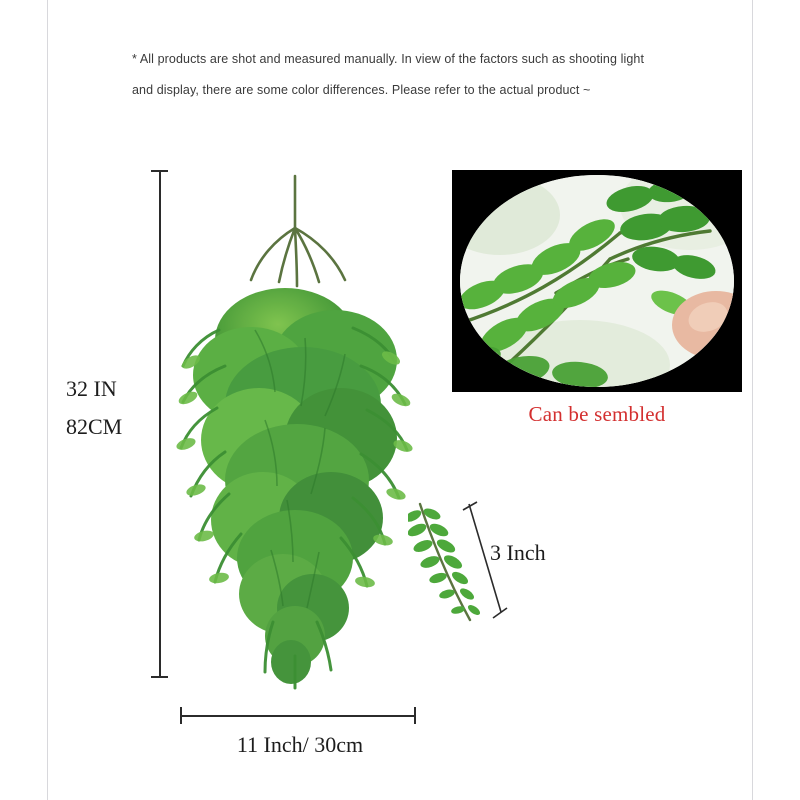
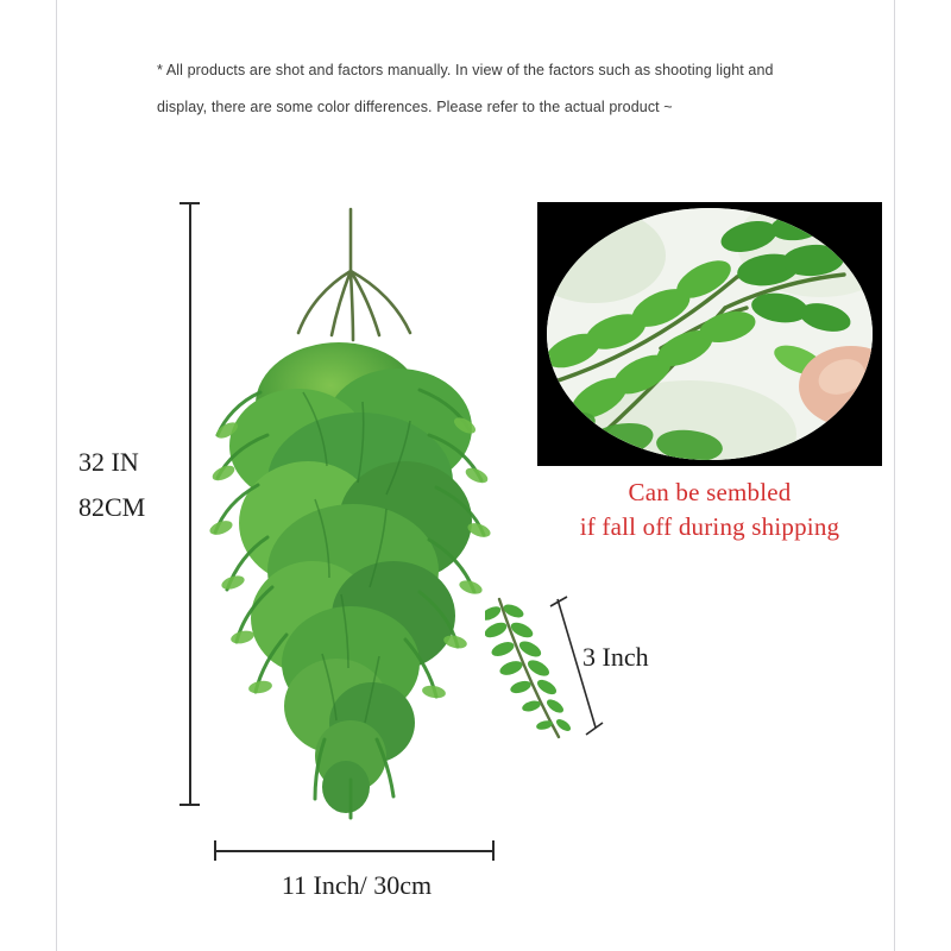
- * All products are shot and measured manually. In view of the factors such as shooting light and display, there are some color differences. Please refer to the actual product ~
+ * All products are shot and factors manually. In view of the factors such as shooting light and display, there are some color differences. Please refer to the actual product ~
  32 IN
  82CM
  11 Inch/ 30cm
  3 Inch
  Can be sembled
+ if fall off during shipping
